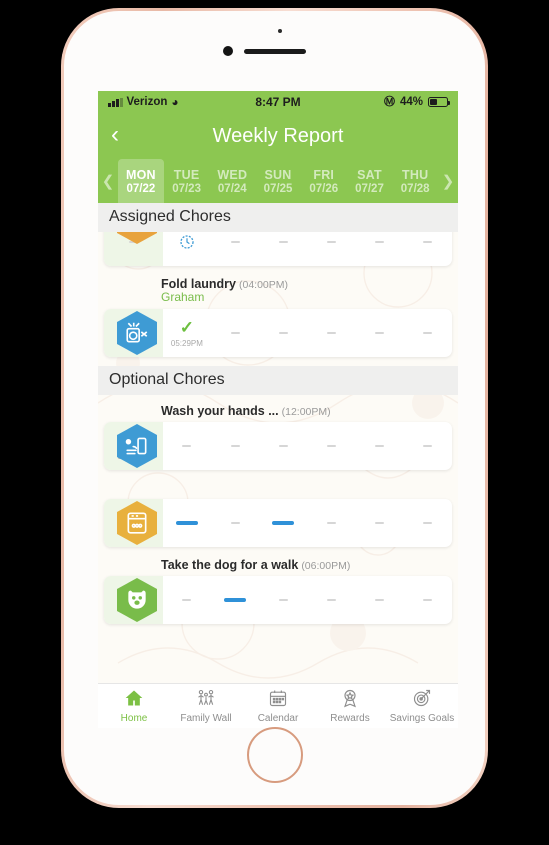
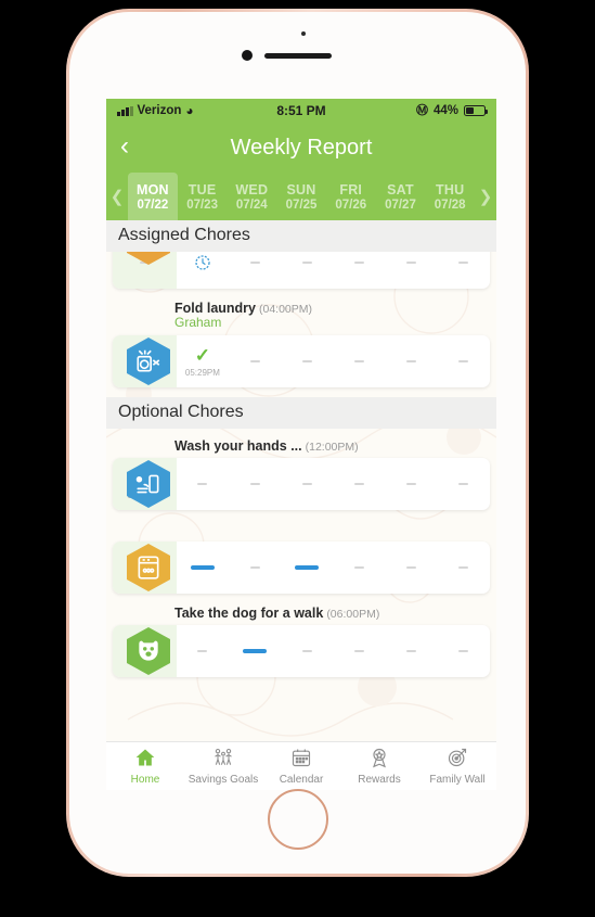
  Verizon
  ◕
- 8:47 PM
+ 8:51 PM
  Ⓜ
  44%
  ‹
  Weekly Report
  ❮
  MON
  07/22
  TUE
  07/23
  WED
  07/24
  SUN
  07/25
  FRI
  07/26
  SAT
  07/27
  THU
  07/28
  ❯
  Assigned Chores
  Fold laundry (04:00PM)
  Graham
  ✓
  05:29PM
  Optional Chores
  Wash your hands ... (12:00PM)
  Take the dog for a walk (06:00PM)
  Home
- Family Wall
+ Savings Goals
  Calendar
  Rewards
- Savings Goals
+ Family Wall
